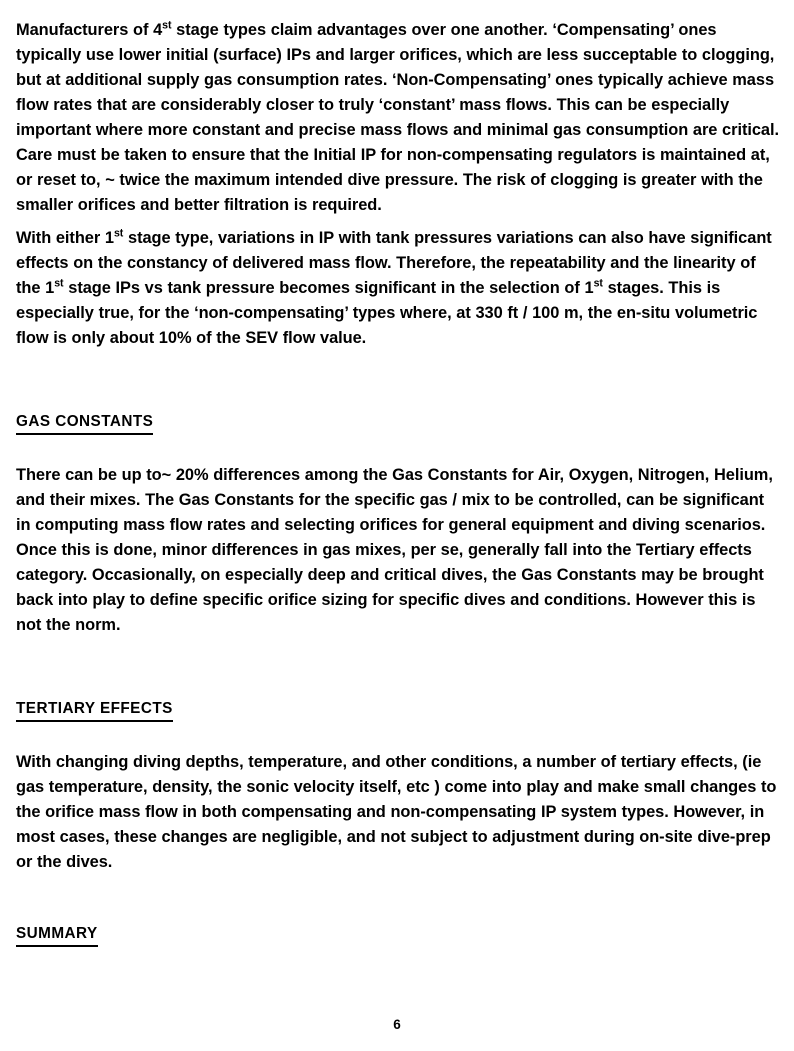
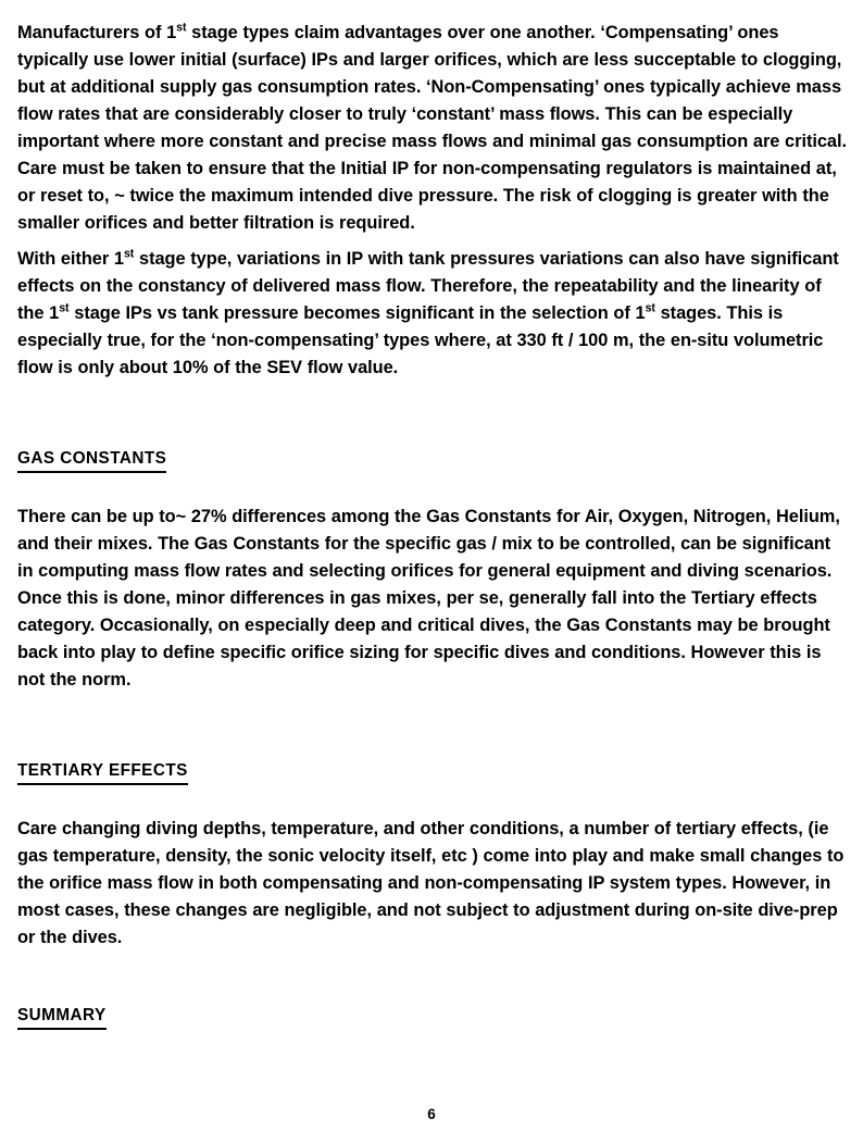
- Manufacturers of 4st stage types claim advantages over one another. ‘Compensating’ ones typically use lower initial (surface) IPs and larger orifices, which are less succeptable to clogging, but at additional supply gas consumption rates. ‘Non-Compensating’ ones typically achieve mass flow rates that are considerably closer to truly ‘constant’ mass flows. This can be especially important where more constant and precise mass flows and minimal gas consumption are critical. Care must be taken to ensure that the Initial IP for non-compensating regulators is maintained at, or reset to, ~ twice the maximum intended dive pressure. The risk of clogging is greater with the smaller orifices and better filtration is required.
+ Manufacturers of 1st stage types claim advantages over one another. ‘Compensating’ ones typically use lower initial (surface) IPs and larger orifices, which are less succeptable to clogging, but at additional supply gas consumption rates. ‘Non-Compensating’ ones typically achieve mass flow rates that are considerably closer to truly ‘constant’ mass flows. This can be especially important where more constant and precise mass flows and minimal gas consumption are critical. Care must be taken to ensure that the Initial IP for non-compensating regulators is maintained at, or reset to, ~ twice the maximum intended dive pressure. The risk of clogging is greater with the smaller orifices and better filtration is required.
  With either 1st stage type, variations in IP with tank pressures variations can also have significant effects on the constancy of delivered mass flow. Therefore, the repeatability and the linearity of the 1st stage IPs vs tank pressure becomes significant in the selection of 1st stages. This is especially true, for the ‘non-compensating’ types where, at 330 ft / 100 m, the en-situ volumetric flow is only about 10% of the SEV flow value.
  GAS CONSTANTS
- There can be up to~ 20% differences among the Gas Constants for Air, Oxygen, Nitrogen, Helium, and their mixes. The Gas Constants for the specific gas / mix to be controlled, can be significant in computing mass flow rates and selecting orifices for general equipment and diving scenarios. Once this is done, minor differences in gas mixes, per se, generally fall into the Tertiary effects category. Occasionally, on especially deep and critical dives, the Gas Constants may be brought back into play to define specific orifice sizing for specific dives and conditions. However this is not the norm.
+ There can be up to~ 27% differences among the Gas Constants for Air, Oxygen, Nitrogen, Helium, and their mixes. The Gas Constants for the specific gas / mix to be controlled, can be significant in computing mass flow rates and selecting orifices for general equipment and diving scenarios. Once this is done, minor differences in gas mixes, per se, generally fall into the Tertiary effects category. Occasionally, on especially deep and critical dives, the Gas Constants may be brought back into play to define specific orifice sizing for specific dives and conditions. However this is not the norm.
  TERTIARY EFFECTS
- With changing diving depths, temperature, and other conditions, a number of tertiary effects, (ie gas temperature, density, the sonic velocity itself, etc ) come into play and make small changes to the orifice mass flow in both compensating and non-compensating IP system types. However, in most cases, these changes are negligible, and not subject to adjustment during on-site dive-prep or the dives.
+ Care changing diving depths, temperature, and other conditions, a number of tertiary effects, (ie gas temperature, density, the sonic velocity itself, etc ) come into play and make small changes to the orifice mass flow in both compensating and non-compensating IP system types. However, in most cases, these changes are negligible, and not subject to adjustment during on-site dive-prep or the dives.
  SUMMARY
  6
